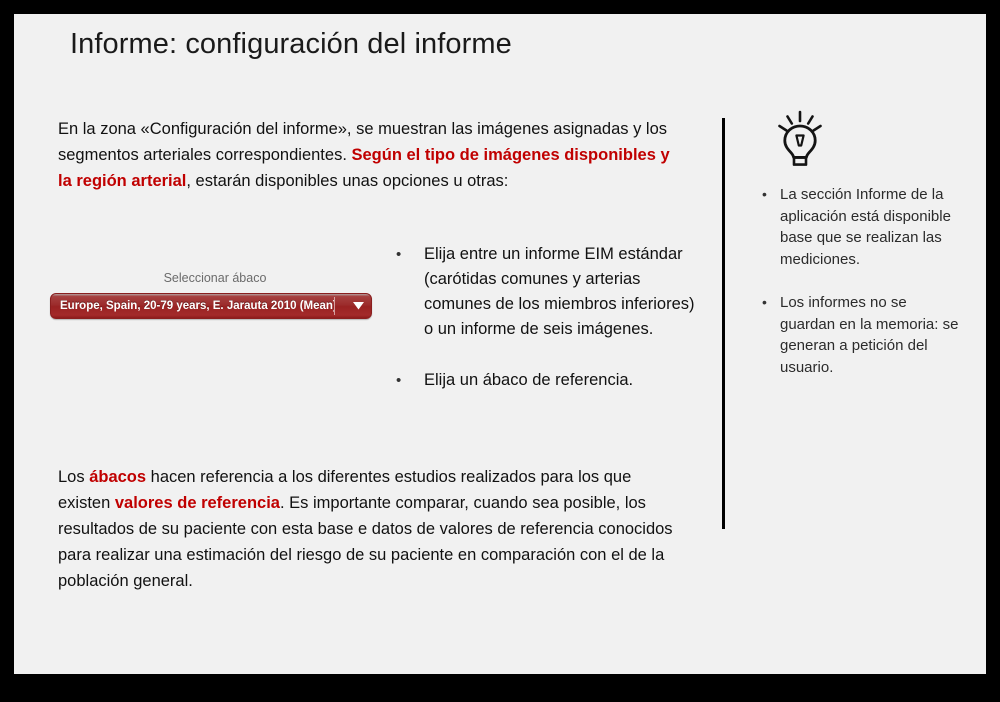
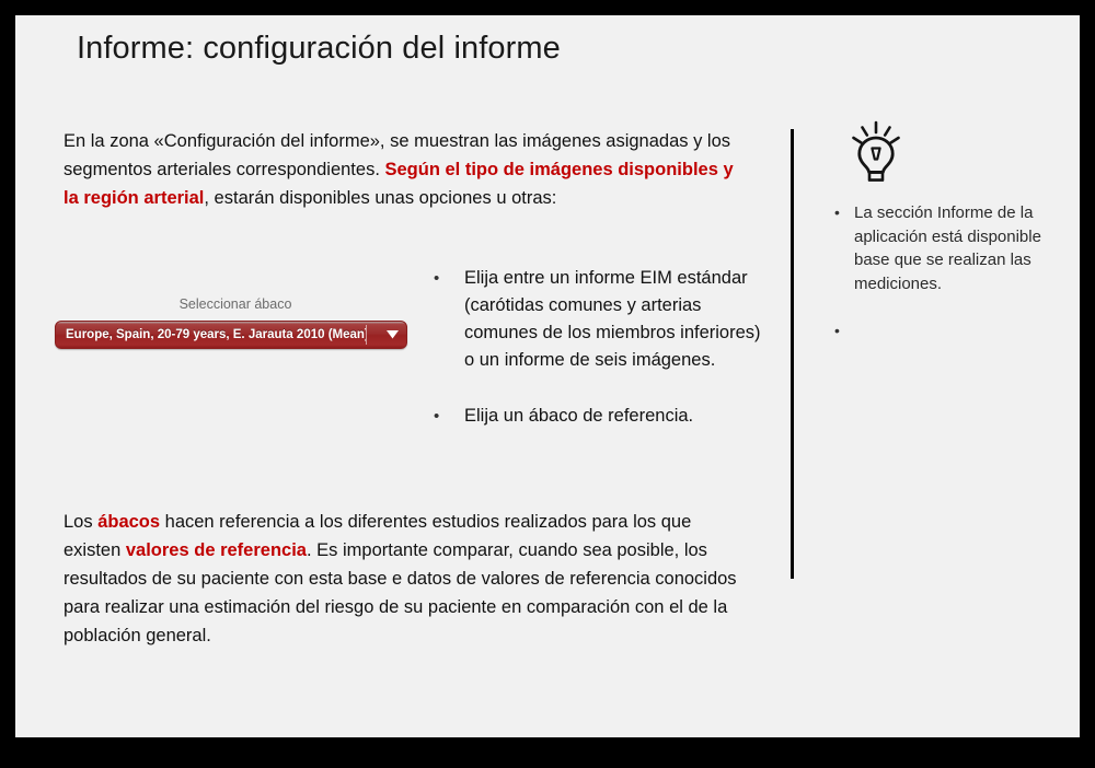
  Informe: configuración del informe
  En la zona «Configuración del informe», se muestran las imágenes asignadas y los segmentos arteriales correspondientes. Según el tipo de imágenes disponibles y la región arterial, estarán disponibles unas opciones u otras:
  Seleccionar ábaco
  Europe, Spain, 20-79 years, E. Jarauta 2010 (Mean
  •
  Elija entre un informe EIM estándar (carótidas comunes y arterias comunes de los miembros inferiores) o un informe de seis imágenes.
  •
  Elija un ábaco de referencia.
  Los ábacos hacen referencia a los diferentes estudios realizados para los que existen valores de referencia. Es importante comparar, cuando sea posible, los resultados de su paciente con esta base e datos de valores de referencia conocidos para realizar una estimación del riesgo de su paciente en comparación con el de la población general.
  •
  La sección Informe de la aplicación está disponible base que se realizan las mediciones.
  •
- Los informes no se guardan en la memoria: se generan a petición del usuario.
